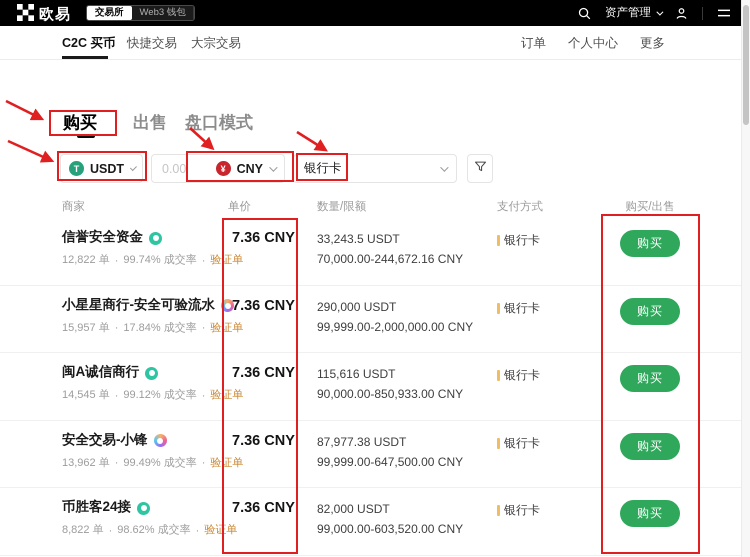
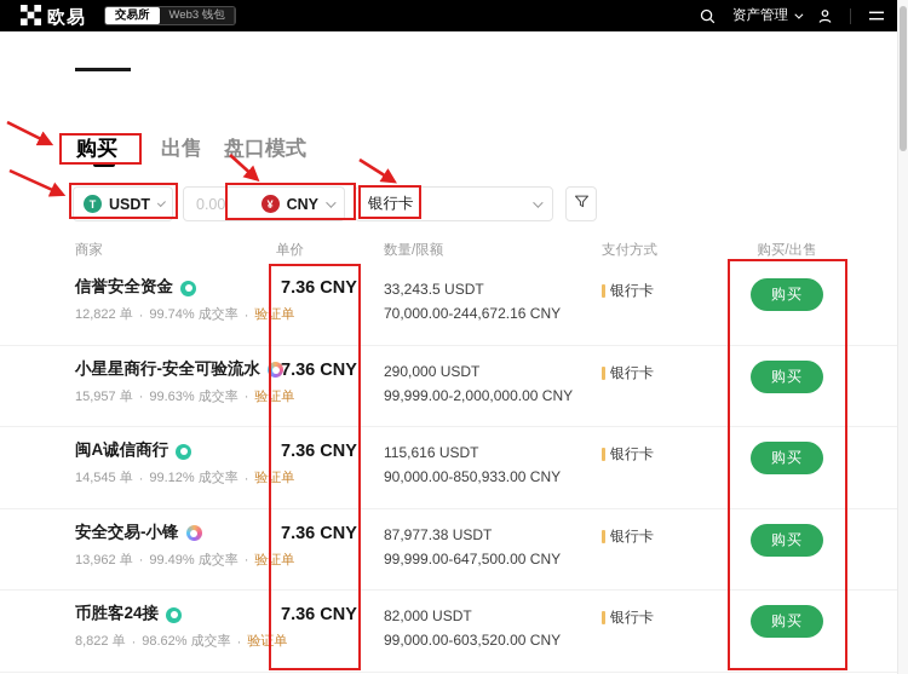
  欧易
  交易所
  Web3 钱包
  资产管理
- C2C 买币
- 快捷交易
- 大宗交易
- 订单
- 个人中心
- 更多
  购买
  出售
  盘口模式
  T
  USDT
  0.00
  ¥
  CNY
  银行卡
  商家
  单价
  数量/限额
  支付方式
  购买/出售
  信誉安全资金
  12,822 单
  ·
  99.74% 成交率
  ·
  验证单
  7.36 CNY
  33,243.5 USDT
  70,000.00-244,672.16 CNY
  银行卡
  购买
  小星星商行-安全可验流水
  15,957 单
  ·
- 17.84% 成交率
+ 99.63% 成交率
  ·
  验证单
  7.36 CNY
  290,000 USDT
  99,999.00-2,000,000.00 CNY
  银行卡
  购买
  闽A诚信商行
  14,545 单
  ·
  99.12% 成交率
  ·
  验证单
  7.36 CNY
  115,616 USDT
  90,000.00-850,933.00 CNY
  银行卡
  购买
  安全交易-小锋
  13,962 单
  ·
  99.49% 成交率
  ·
  验证单
  7.36 CNY
  87,977.38 USDT
  99,999.00-647,500.00 CNY
  银行卡
  购买
  币胜客24接
  8,822 单
  ·
  98.62% 成交率
  ·
  验证单
  7.36 CNY
  82,000 USDT
  99,000.00-603,520.00 CNY
  银行卡
  购买
